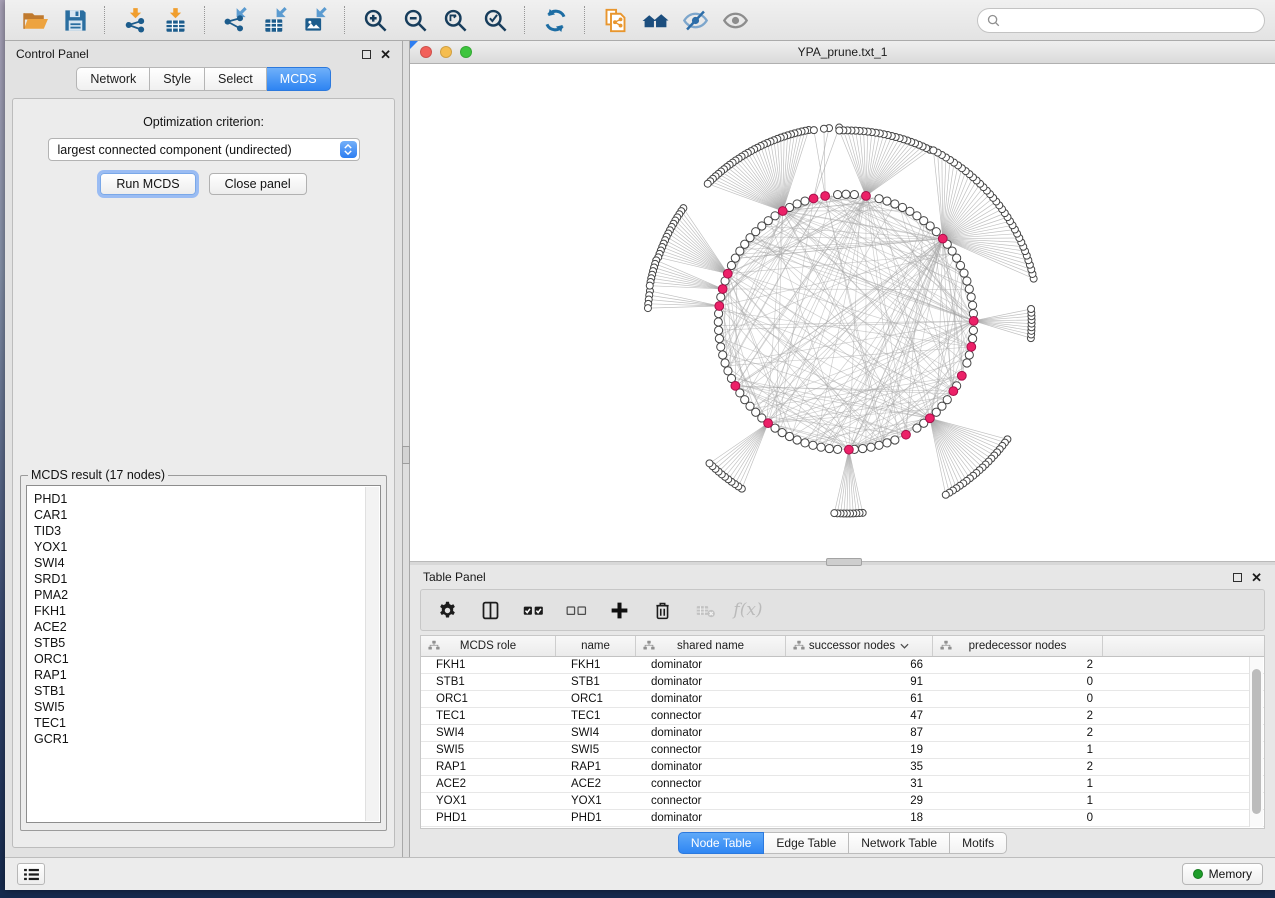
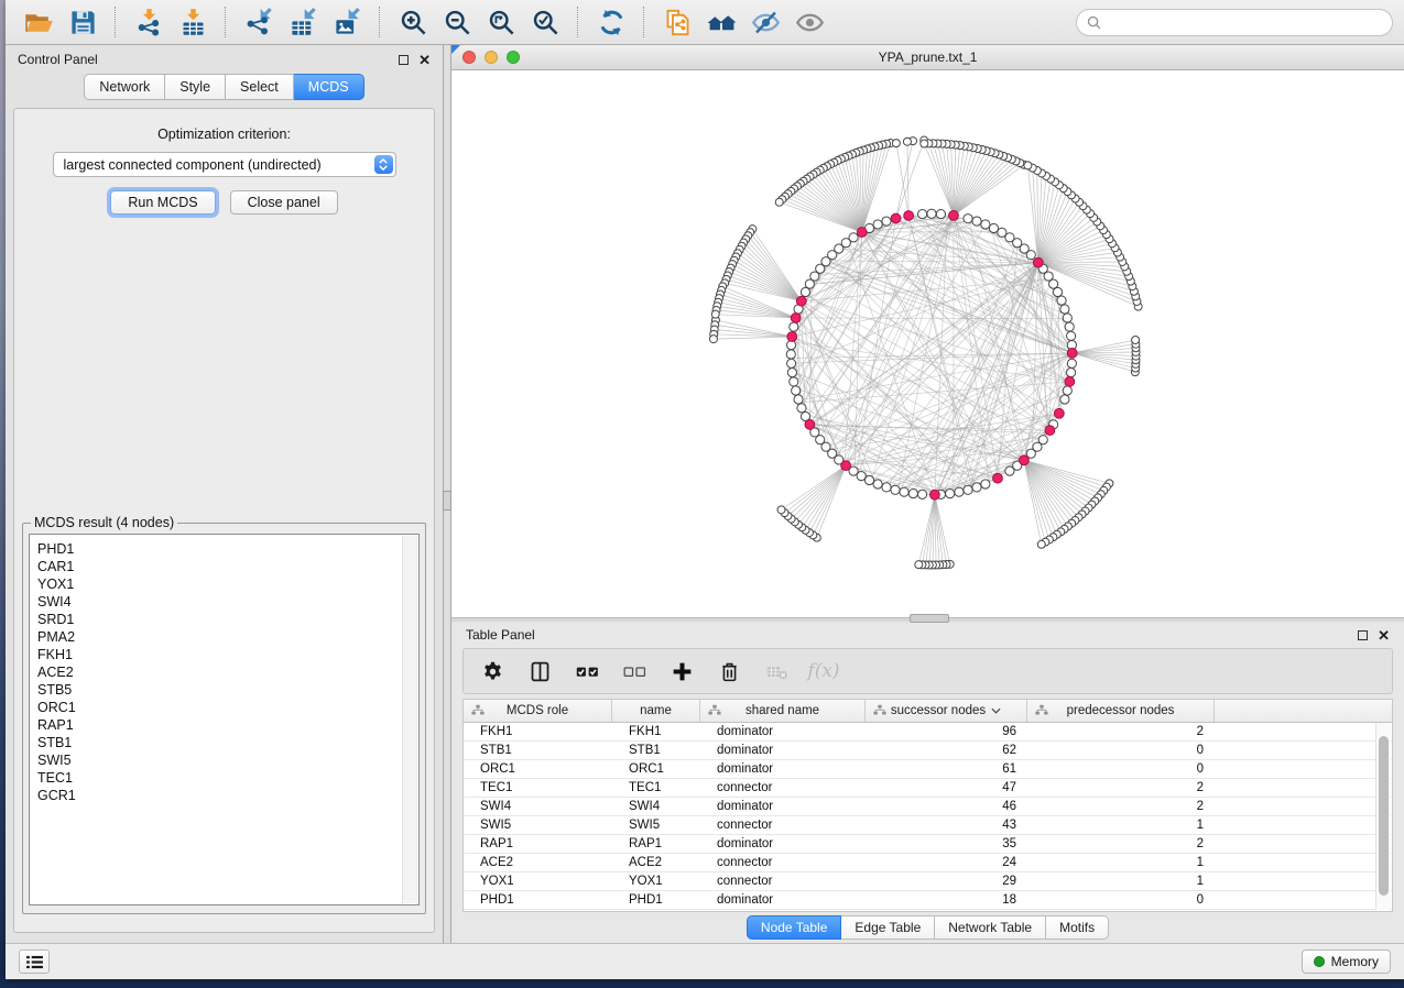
  Control Panel
  ✕
  Network
  Style
  Select
  MCDS
  Optimization criterion:
  largest connected component (undirected)
  Run MCDS
  Close panel
- MCDS result (17 nodes)
+ MCDS result (4 nodes)
  PHD1
  CAR1
- TID3
  YOX1
  SWI4
  SRD1
  PMA2
  FKH1
  ACE2
  STB5
  ORC1
  RAP1
  STB1
  SWI5
  TEC1
  GCR1
  YPA_prune.txt_1
  Table Panel
  ✕
  f(x)
  MCDS role
  name
  shared name
  successor nodes
  predecessor nodes
  FKH1
  FKH1
  dominator
- 66
+ 96
  2
  STB1
  STB1
  dominator
- 91
+ 62
  0
  ORC1
  ORC1
  dominator
  61
  0
  TEC1
  TEC1
  connector
  47
  2
  SWI4
  SWI4
  dominator
- 87
+ 46
  2
  SWI5
  SWI5
  connector
- 19
+ 43
  1
  RAP1
  RAP1
  dominator
  35
  2
  ACE2
  ACE2
  connector
- 31
+ 24
  1
  YOX1
  YOX1
  connector
  29
  1
  PHD1
  PHD1
  dominator
  18
  0
  Node Table
  Edge Table
  Network Table
  Motifs
  Memory
